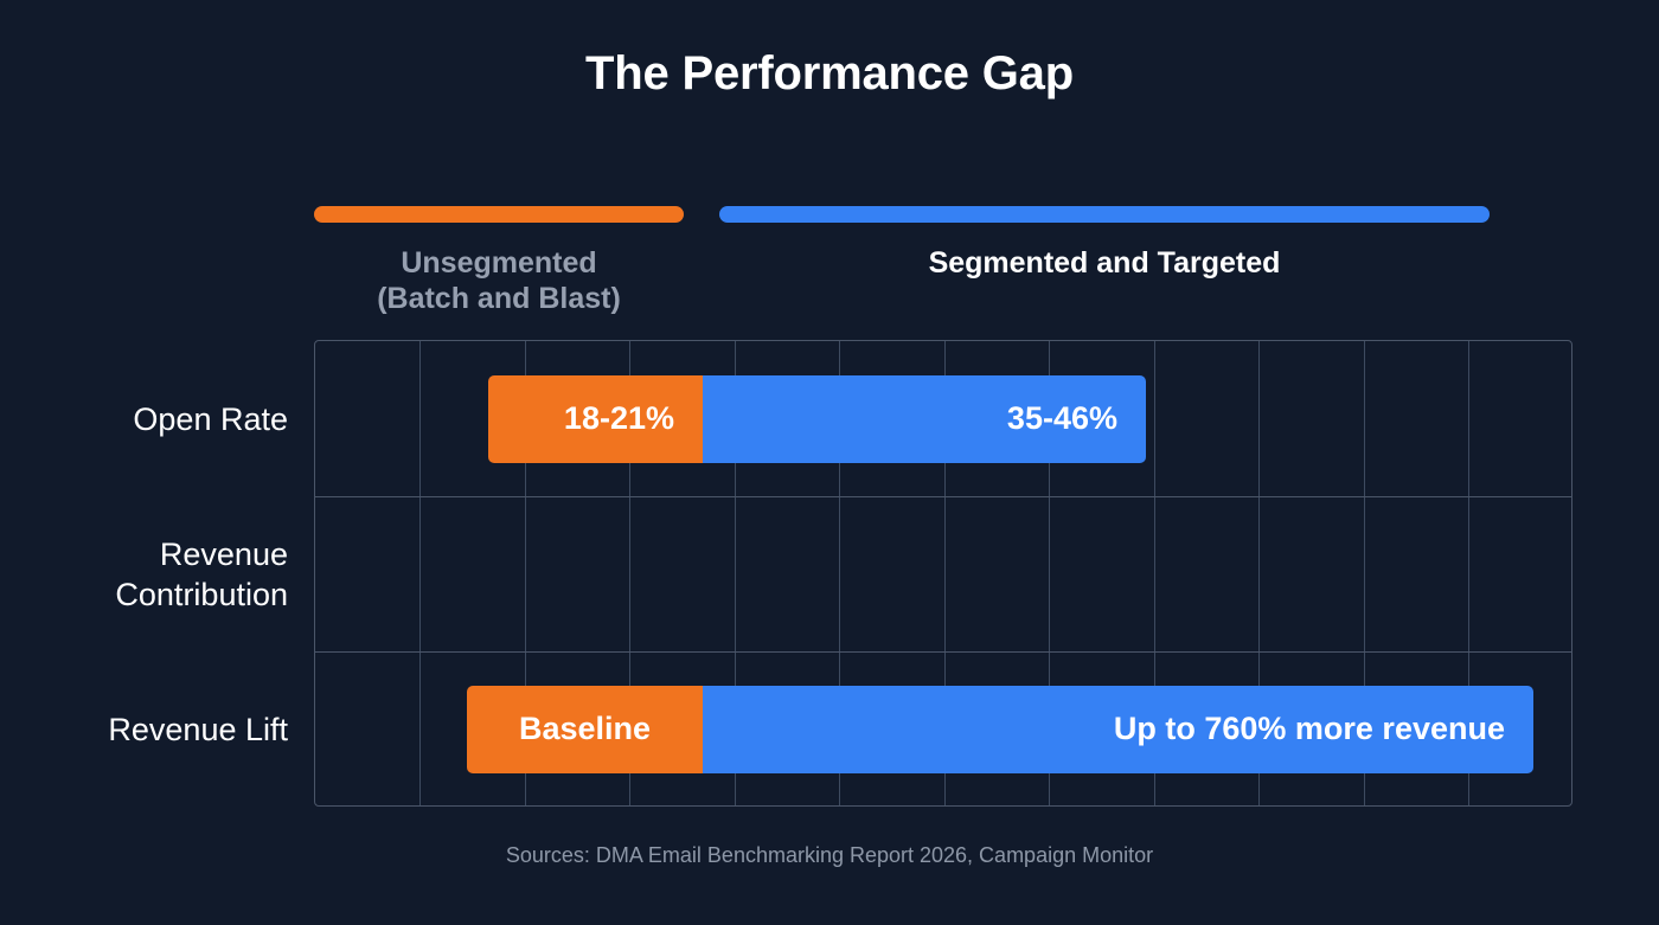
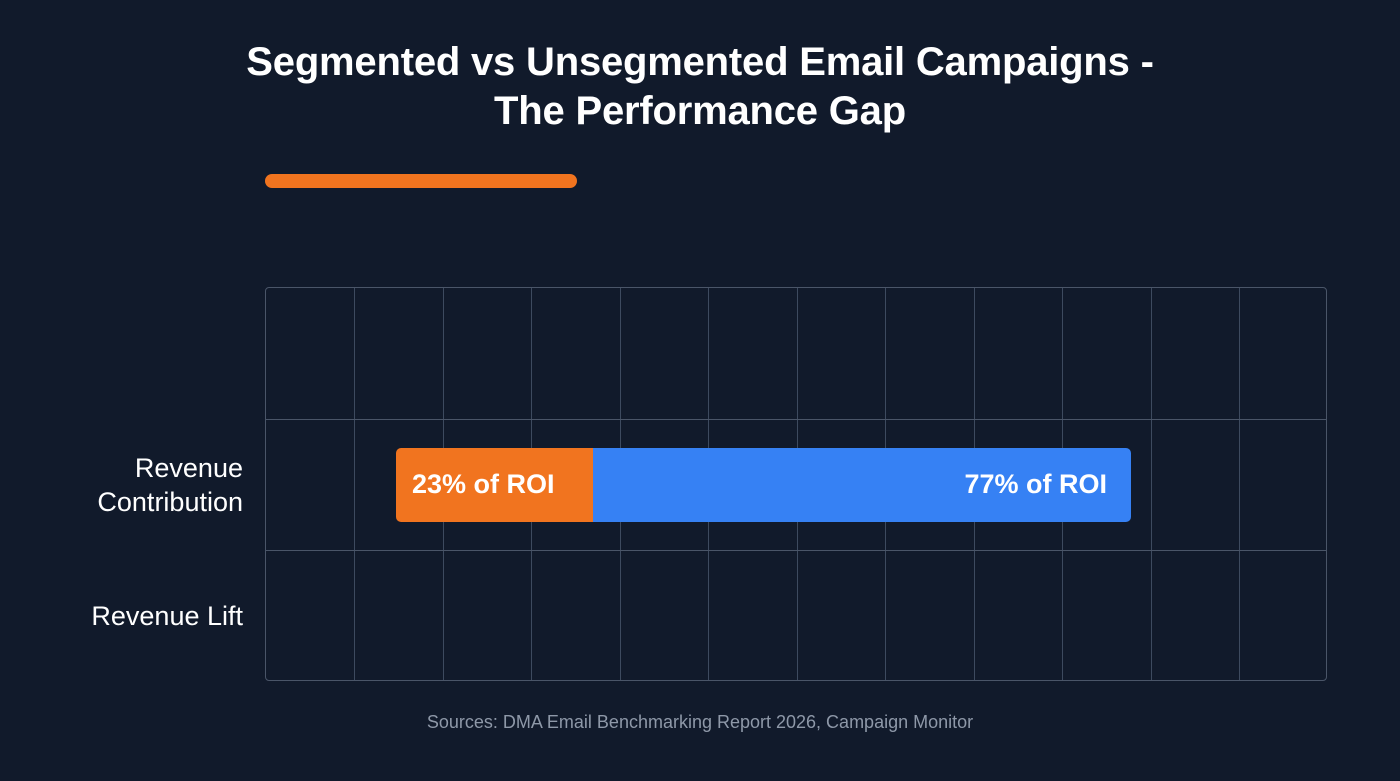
+ Segmented vs Unsegmented Email Campaigns -
  The Performance Gap
- Unsegmented
- (Batch and Blast)
- Segmented and Targeted
- Open Rate
- 18-21%
- 35-46%
  Revenue
  Contribution
+ 23% of ROI
+ 77% of ROI
  Revenue Lift
- Baseline
- Up to 760% more revenue
  Sources: DMA Email Benchmarking Report 2026, Campaign Monitor
